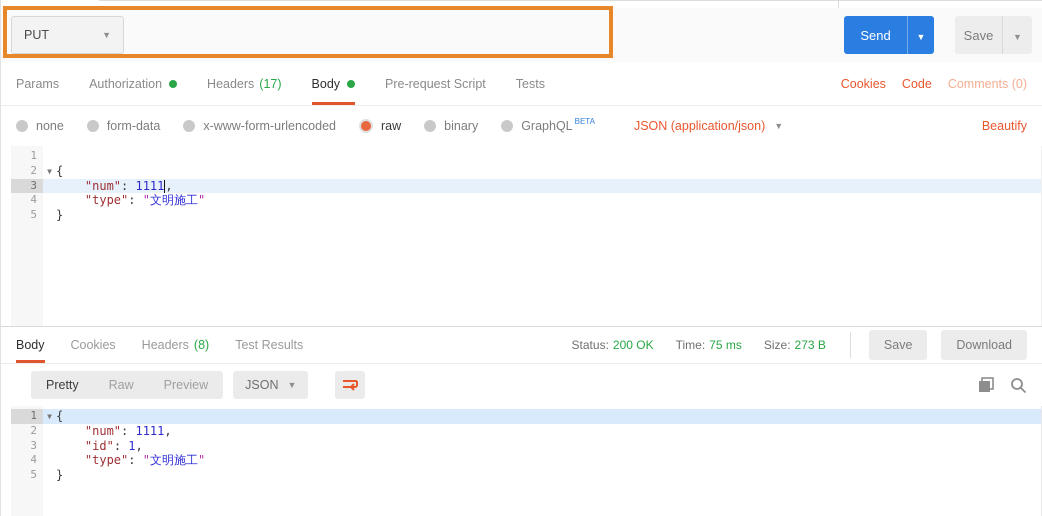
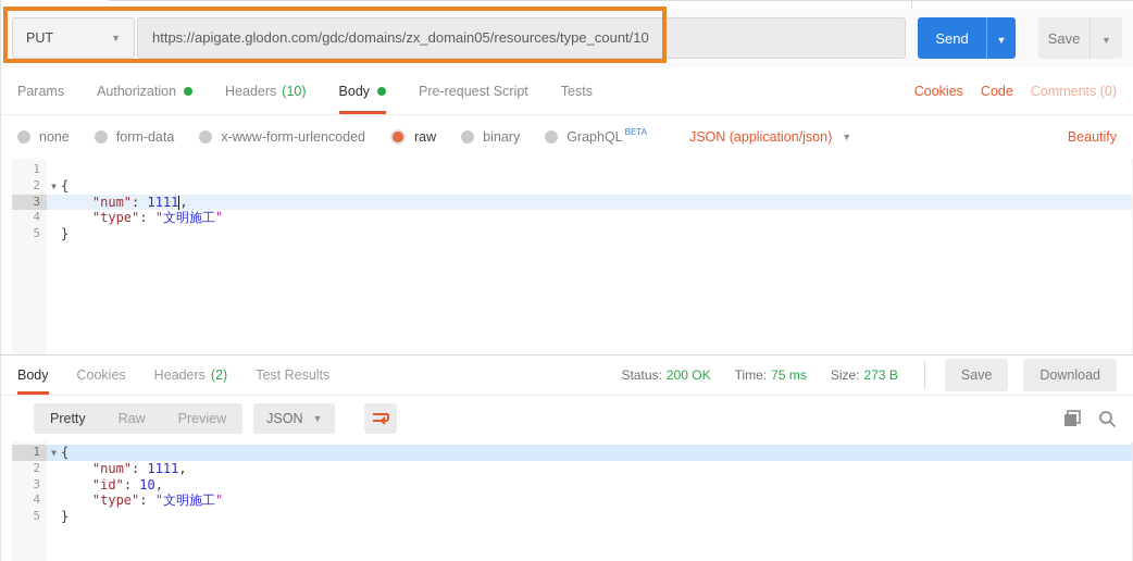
  PUT
  ▼
+ https://apigate.glodon.com/gdc/domains/zx_domain05/resources/type_count/10
  Send
  ▼
  Save
  ▼
  Params
  Authorization
  Headers
- (17)
+ (10)
  Body
  Pre-request Script
  Tests
  Cookies
  Code
  Comments (0)
  none
  form-data
  x-www-form-urlencoded
  raw
  binary
  GraphQL
  BETA
  JSON (application/json)
  ▼
  Beautify
  1
  2
  ▼
  {
  3
  "num": 1111,
  4
  "type": "文明施工"
  5
  }
  Body
  Cookies
  Headers
- (8)
+ (2)
  Test Results
  Status: 200 OK
  Time: 75 ms
  Size: 273 B
  Save
  Download
  Pretty
  Raw
  Preview
  JSON
  ▼
  1
  ▼
  {
  2
  "num": 1111,
  3
- "id": 1,
+ "id": 10,
  4
  "type": "文明施工"
  5
  }
